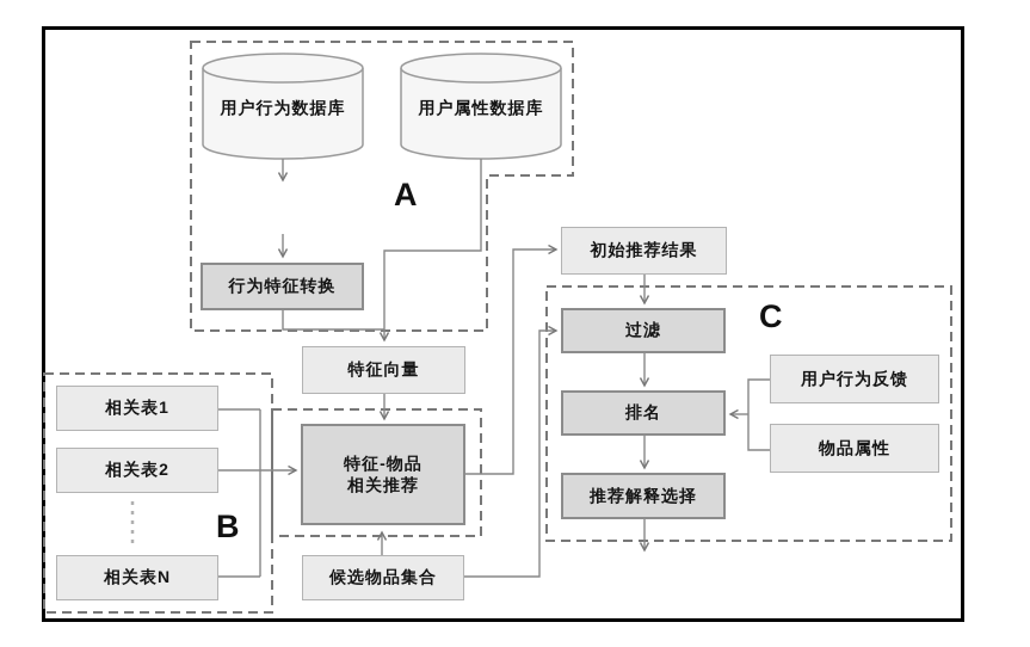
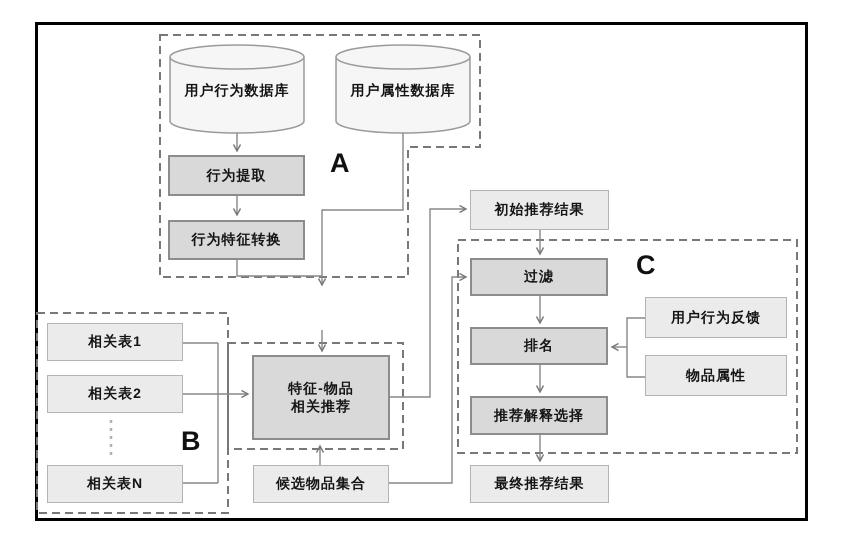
  A
  B
  C
  用户行为数据库
  用户属性数据库
+ 行为提取
  行为特征转换
- 特征向量
  特征-物品
  相关推荐
  候选物品集合
  相关表1
  相关表2
  相关表N
  初始推荐结果
  过滤
  排名
  推荐解释选择
+ 最终推荐结果
  用户行为反馈
  物品属性
